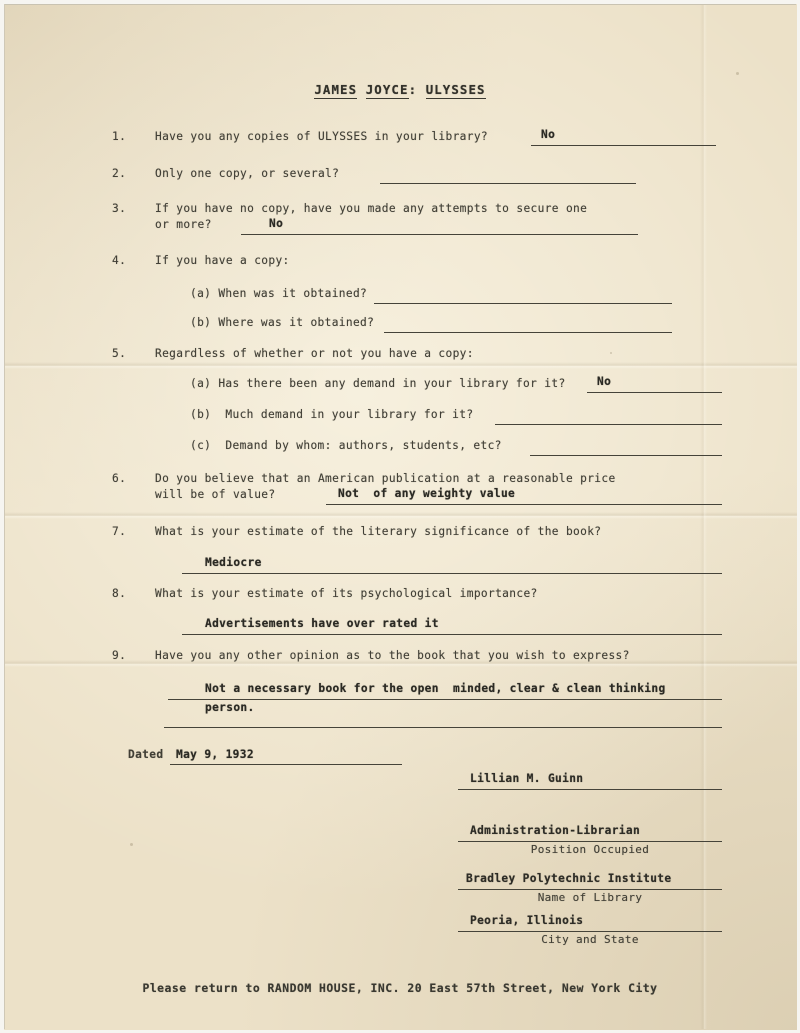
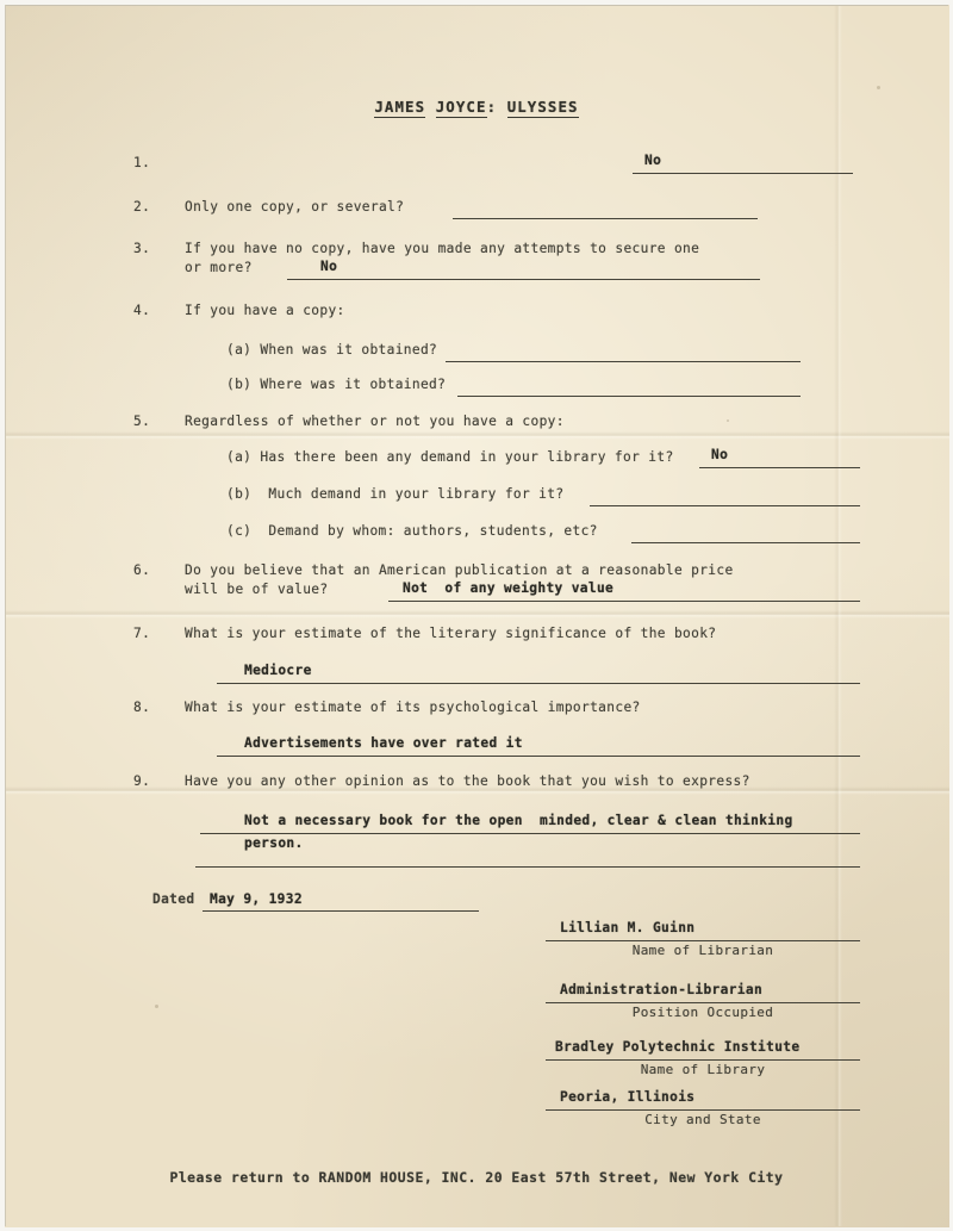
  JAMES JOYCE: ULYSSES
  1.
- Have you any copies of ULYSSES in your library?
  No
  2.
  Only one copy, or several?
  3.
  If you have no copy, have you made any attempts to secure one
  or more?
  No
  4.
  If you have a copy:
  (a) When was it obtained?
  (b) Where was it obtained?
  5.
  Regardless of whether or not you have a copy:
  (a) Has there been any demand in your library for it?
  No
  (b) Much demand in your library for it?
  (c) Demand by whom: authors, students, etc?
  6.
  Do you believe that an American publication at a reasonable price
  will be of value?
  Not of any weighty value
  7.
  What is your estimate of the literary significance of the book?
  Mediocre
  8.
  What is your estimate of its psychological importance?
  Advertisements have over rated it
  9.
  Have you any other opinion as to the book that you wish to express?
  Not a necessary book for the open minded, clear & clean thinking
  person.
  Dated
  May 9, 1932
  Lillian M. Guinn
+ Name of Librarian
  Administration-Librarian
  Position Occupied
  Bradley Polytechnic Institute
  Name of Library
  Peoria, Illinois
  City and State
  Please return to RANDOM HOUSE, INC. 20 East 57th Street, New York City
